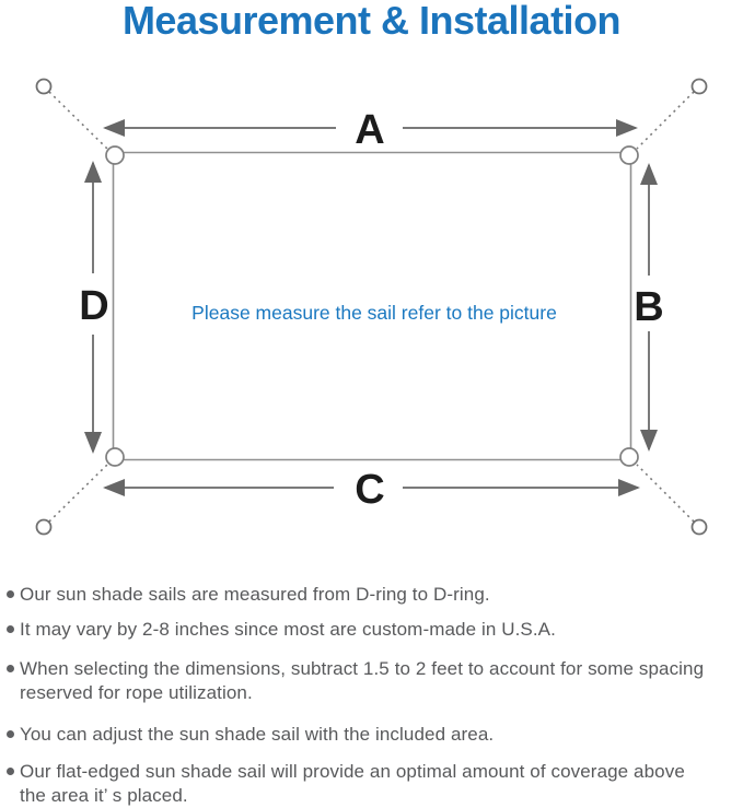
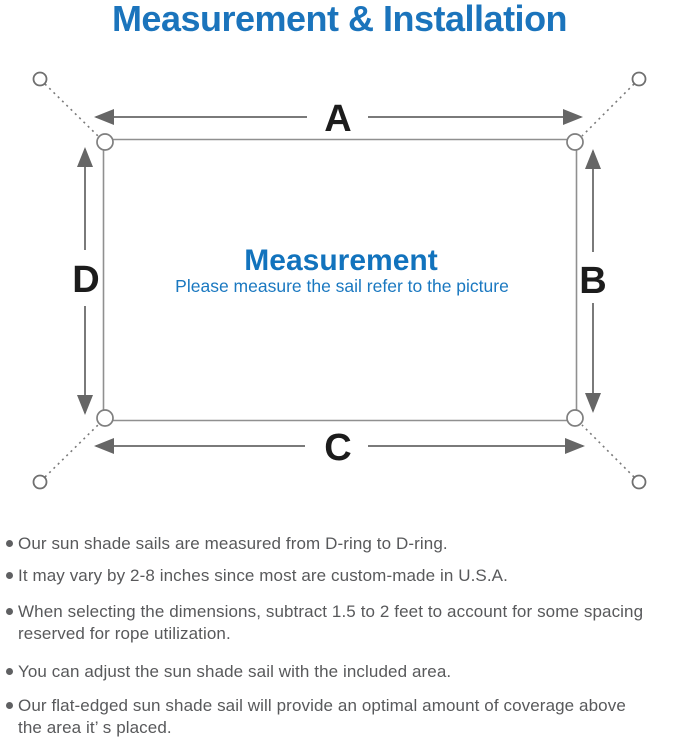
  Measurement & Installation
  A
  C
  D
  B
+ Measurement
  Please measure the sail refer to the picture
  Our sun shade sails are measured from D-ring to D-ring.
  It may vary by 2-8 inches since most are custom-made in U.S.A.
  When selecting the dimensions, subtract 1.5 to 2 feet to account for some spacing
  reserved for rope utilization.
  You can adjust the sun shade sail with the included area.
  Our flat-edged sun shade sail will provide an optimal amount of coverage above
  the area it’ s placed.
